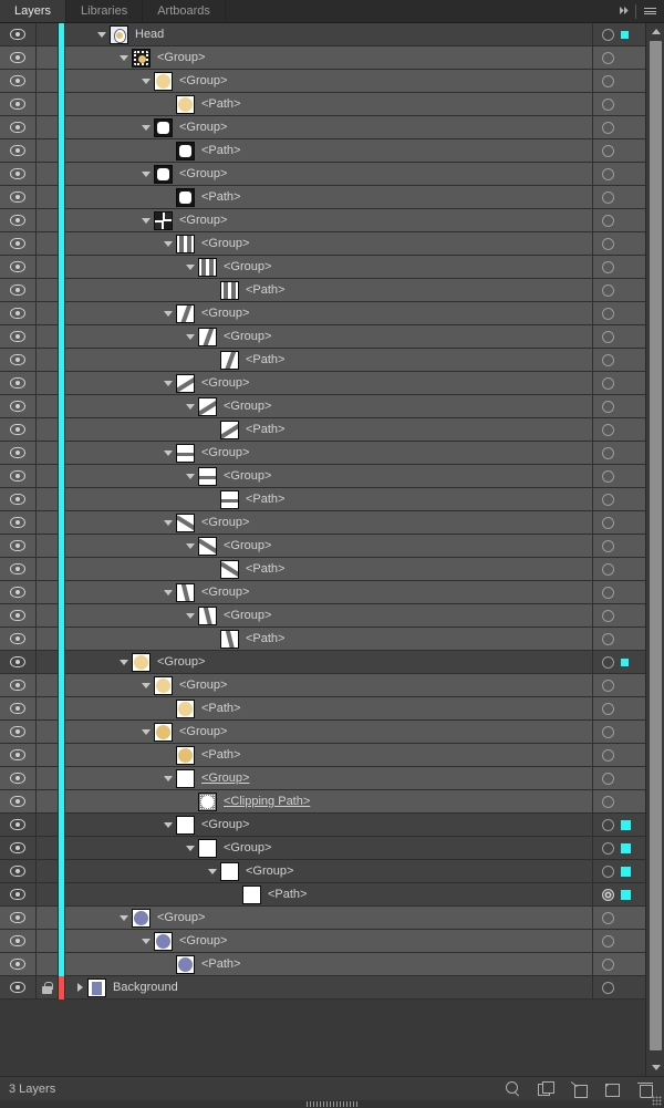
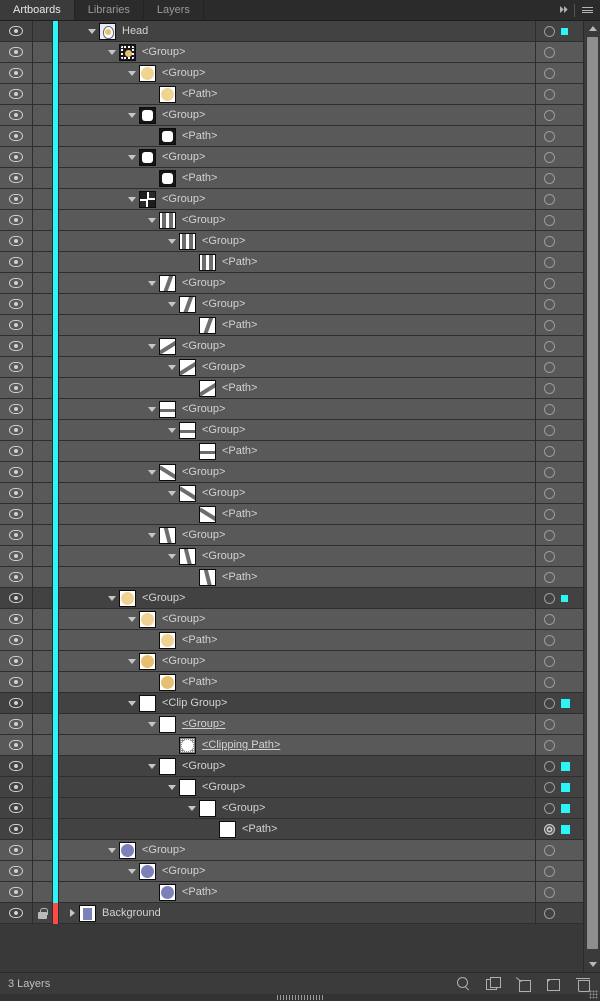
- Layers
+ Artboards
  Libraries
- Artboards
+ Layers
  ⏵⏵
  Head
  <Group>
  <Group>
  <Path>
  <Group>
  <Path>
  <Group>
  <Path>
  <Group>
  <Group>
  <Group>
  <Path>
  <Group>
  <Group>
  <Path>
  <Group>
  <Group>
  <Path>
  <Group>
  <Group>
  <Path>
  <Group>
  <Group>
  <Path>
  <Group>
  <Group>
  <Path>
  <Group>
  <Group>
  <Path>
  <Group>
  <Path>
+ <Clip Group>
  <Group>
  <Clipping Path>
  <Group>
  <Group>
  <Group>
  <Path>
  <Group>
  <Group>
  <Path>
  Background
  3 Layers
